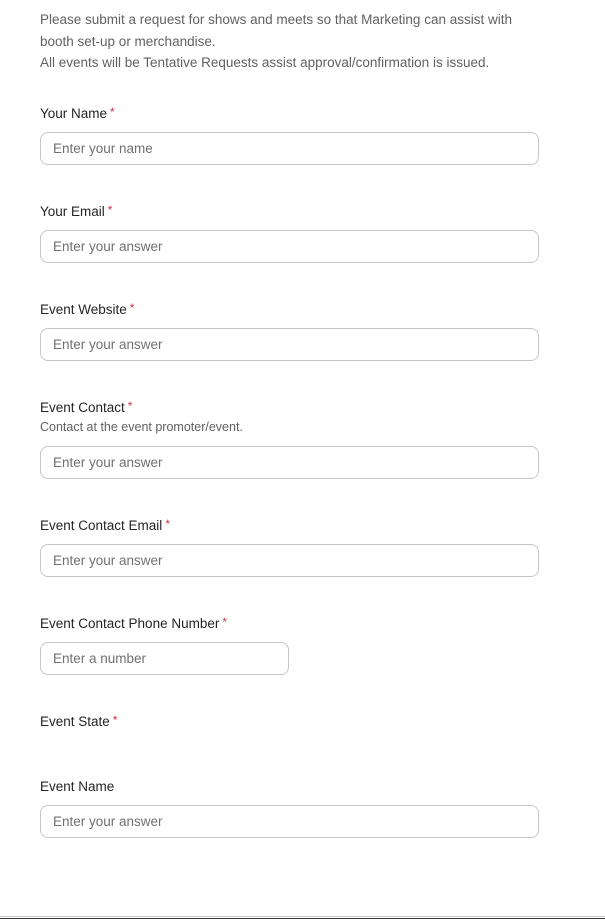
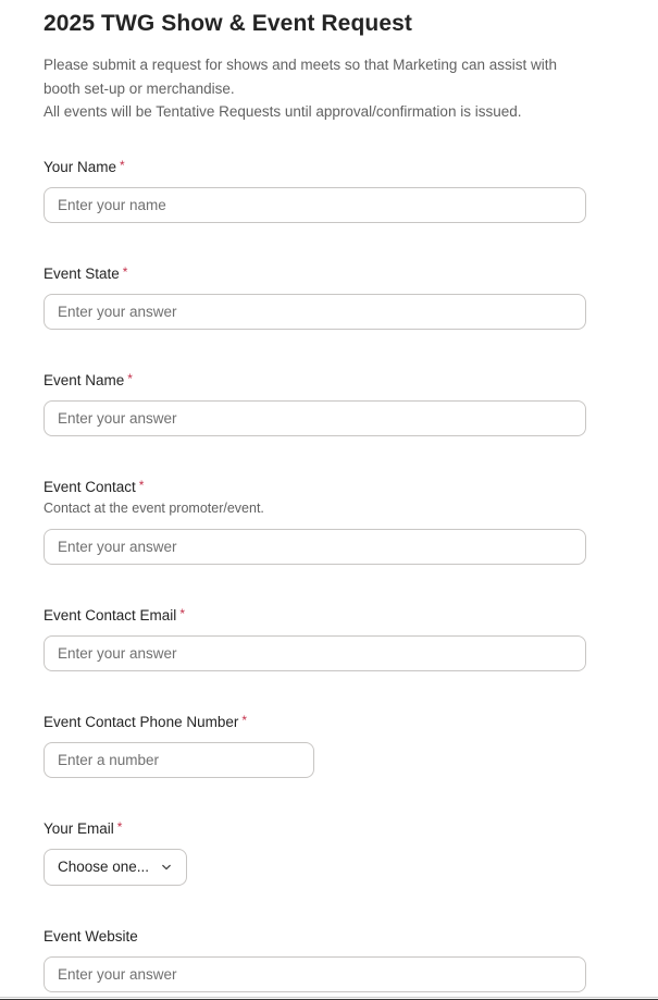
+ 2025 TWG Show & Event Request
  Please submit a request for shows and meets so that Marketing can assist with booth set-up or merchandise.
- All events will be Tentative Requests assist approval/confirmation is issued.
+ All events will be Tentative Requests until approval/confirmation is issued.
  Your Name *
  Enter your name
- Your Email *
+ Event State *
  Enter your answer
- Event Website *
+ Event Name *
  Enter your answer
  Event Contact *
  Contact at the event promoter/event.
  Enter your answer
  Event Contact Email *
  Enter your answer
  Event Contact Phone Number *
  Enter a number
- Event State *
+ Your Email *
+ Choose one...
- Event Name
+ Event Website
  Enter your answer
